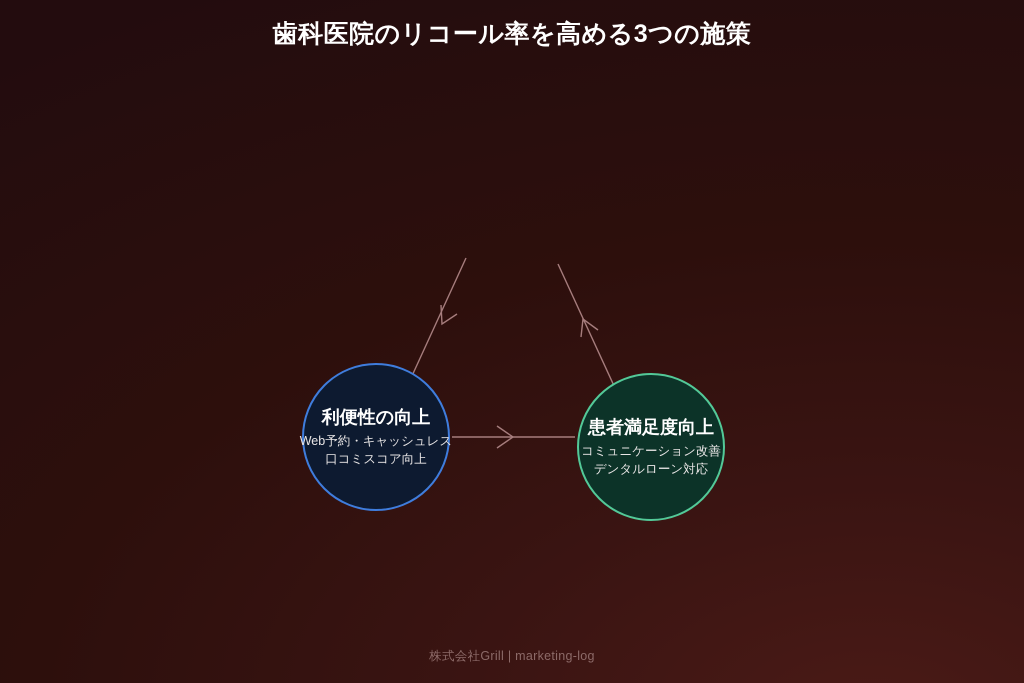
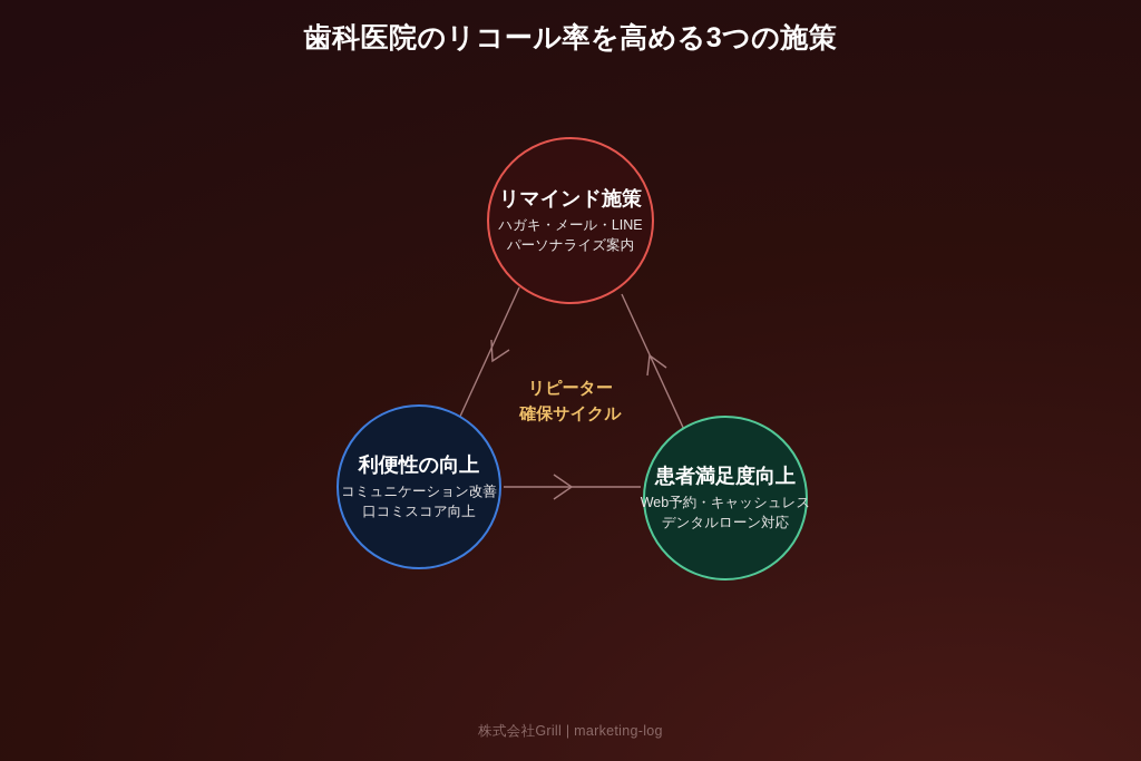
  歯科医院のリコール率を高める3つの施策
+ リピーター
+ 確保サイクル
+ リマインド施策
+ ハガキ・メール・LINE
+ パーソナライズ案内
  利便性の向上
- Web予約・キャッシュレス
+ コミュニケーション改善
  口コミスコア向上
  患者満足度向上
- コミュニケーション改善
+ Web予約・キャッシュレス
  デンタルローン対応
  株式会社Grill | marketing-log
